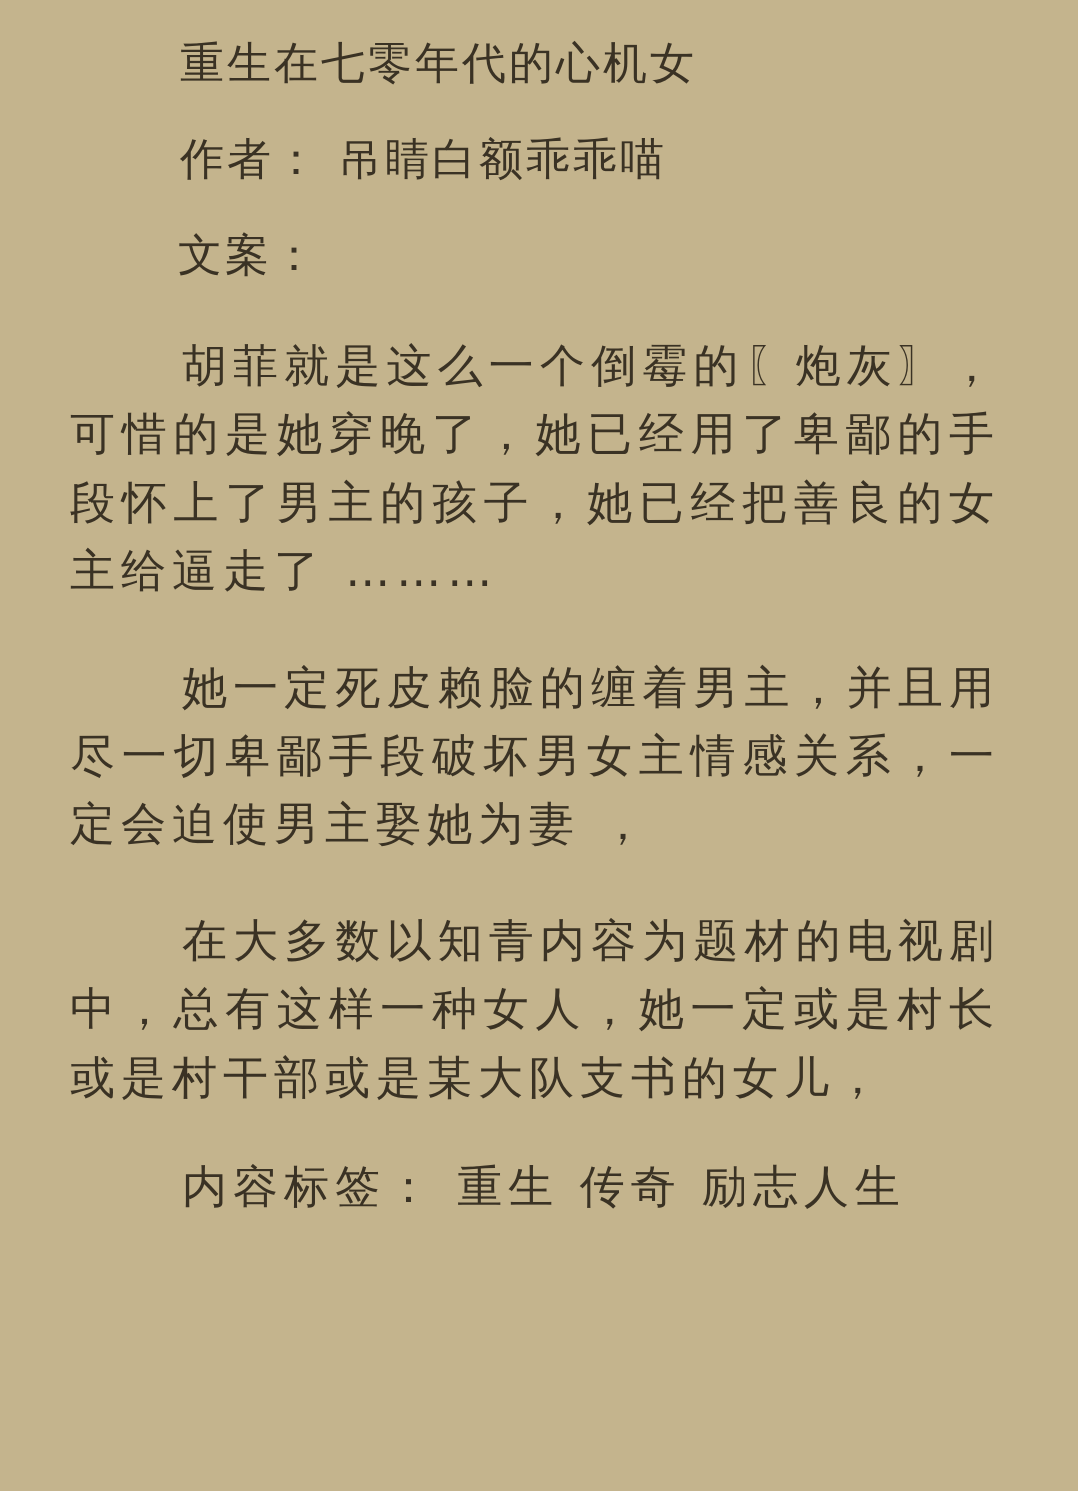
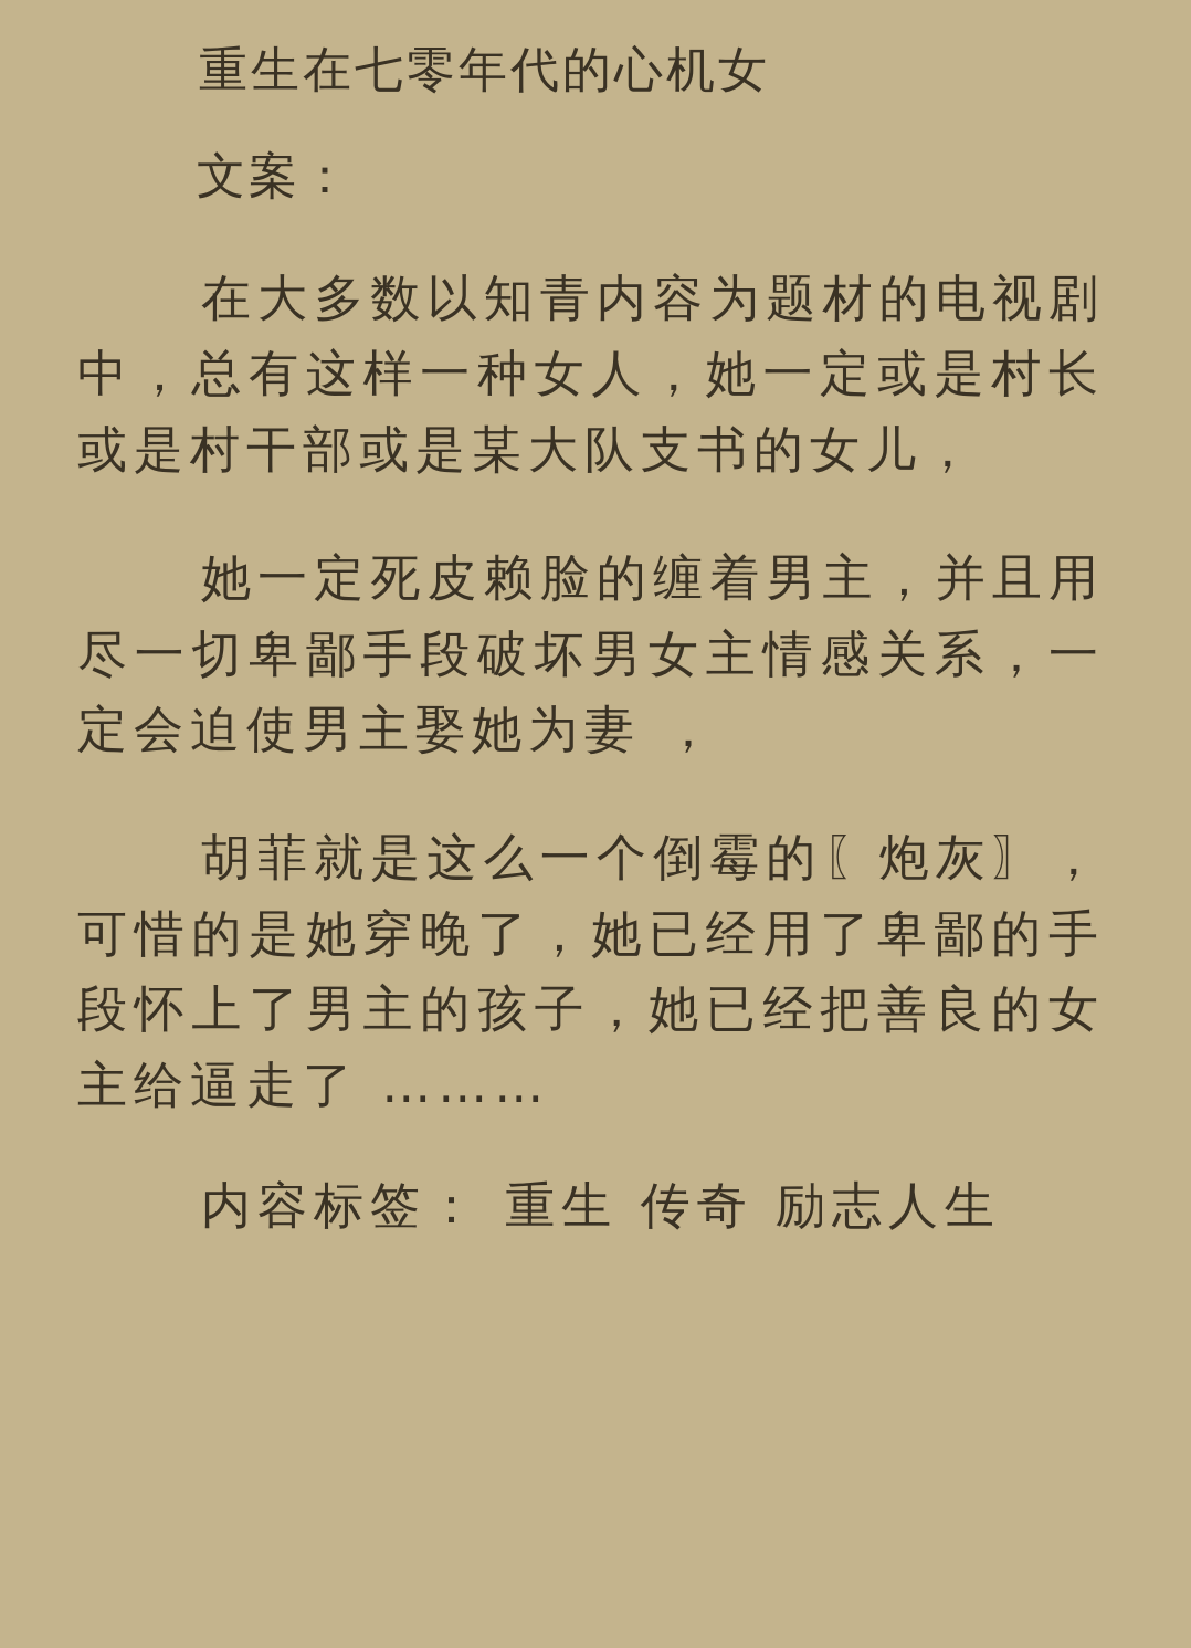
  重生在七零年代的心机女
- 作者： 吊睛白额乖乖喵
  文案：
- 胡菲就是这么一个倒霉的〖炮灰〗，可惜的是她穿晚了，她已经用了卑鄙的手段怀上了男主的孩子，她已经把善良的女主给逼走了 ………
+ 在大多数以知青内容为题材的电视剧中，总有这样一种女人，她一定或是村长或是村干部或是某大队支书的女儿，
  她一定死皮赖脸的缠着男主，并且用尽一切卑鄙手段破坏男女主情感关系，一定会迫使男主娶她为妻 ，
- 在大多数以知青内容为题材的电视剧中，总有这样一种女人，她一定或是村长或是村干部或是某大队支书的女儿，
+ 胡菲就是这么一个倒霉的〖炮灰〗，可惜的是她穿晚了，她已经用了卑鄙的手段怀上了男主的孩子，她已经把善良的女主给逼走了 ………
  内容标签： 重生 传奇 励志人生
